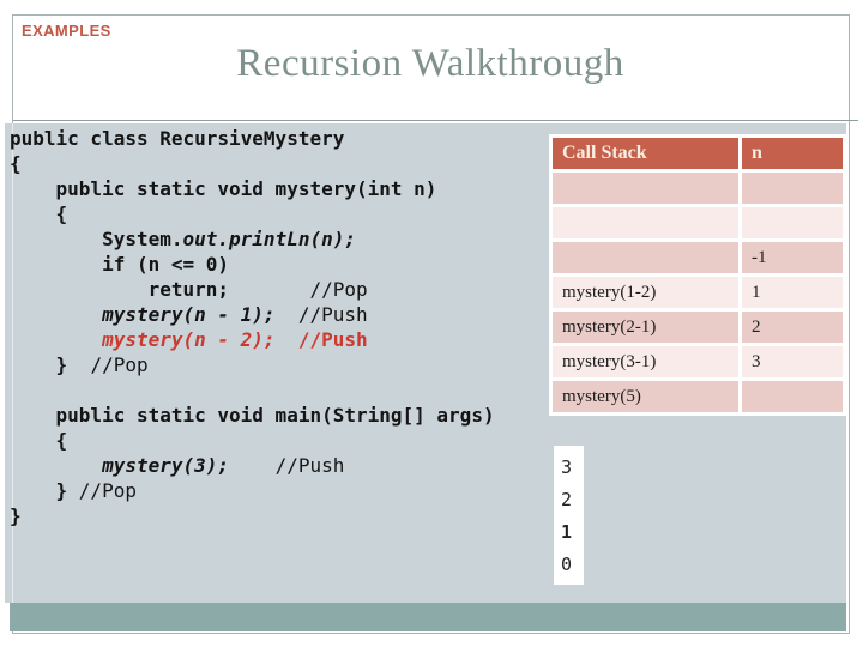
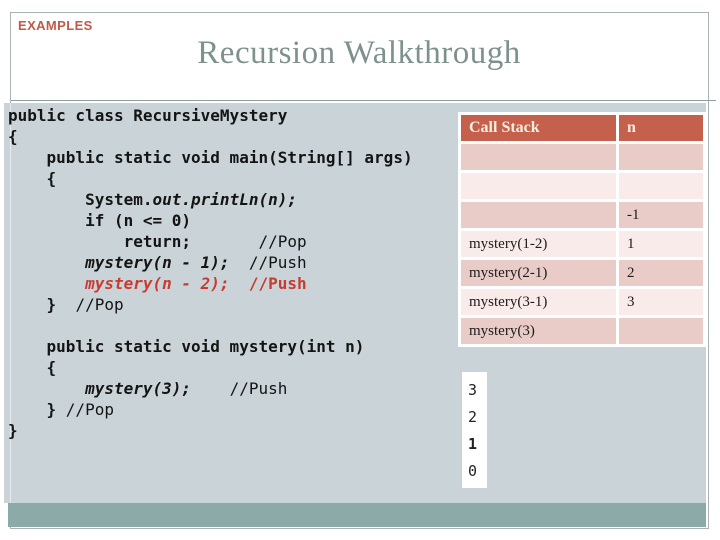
  EXAMPLES
  Recursion Walkthrough
  public class RecursiveMystery
  {
- public static void mystery(int n)
+ public static void main(String[] args)
  {
  System.out.printLn(n);
  if (n <= 0)
  return; //Pop
  mystery(n - 1); //Push
  mystery(n - 2); //Push
  } //Pop
- public static void main(String[] args)
+ public static void mystery(int n)
  {
  mystery(3); //Push
  } //Pop
  }
  Call Stack	n
  	-1
  mystery(1-2)	1
  mystery(2-1)	2
  mystery(3-1)	3
- mystery(5)
+ mystery(3)
  3
  2
  1
  0
